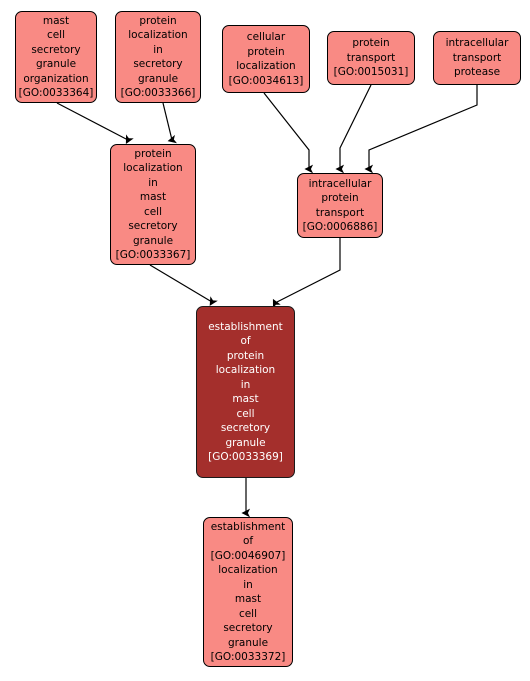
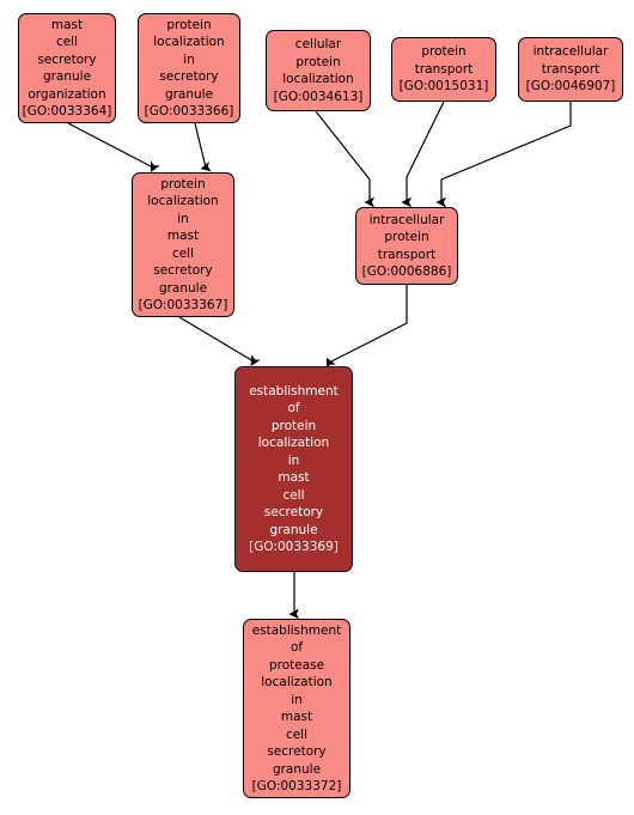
  mast
  cell
  secretory
  granule
  organization
  [GO:0033364]
  protein
  localization
  in
  secretory
  granule
  [GO:0033366]
  cellular
  protein
  localization
  [GO:0034613]
  protein
  transport
  [GO:0015031]
  intracellular
  transport
- protease
+ [GO:0046907]
  protein
  localization
  in
  mast
  cell
  secretory
  granule
  [GO:0033367]
  intracellular
  protein
  transport
  [GO:0006886]
  establishment
  of
  protein
  localization
  in
  mast
  cell
  secretory
  granule
  [GO:0033369]
  establishment
  of
- [GO:0046907]
+ protease
  localization
  in
  mast
  cell
  secretory
  granule
  [GO:0033372]
